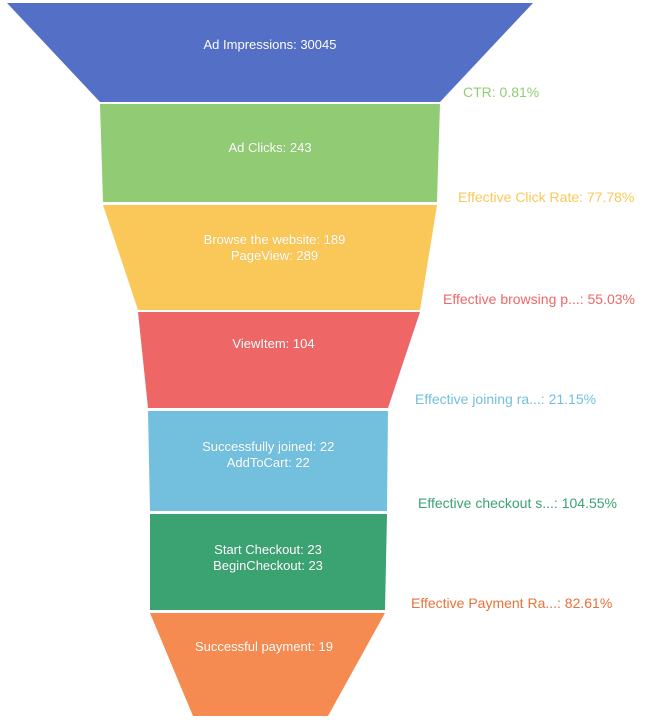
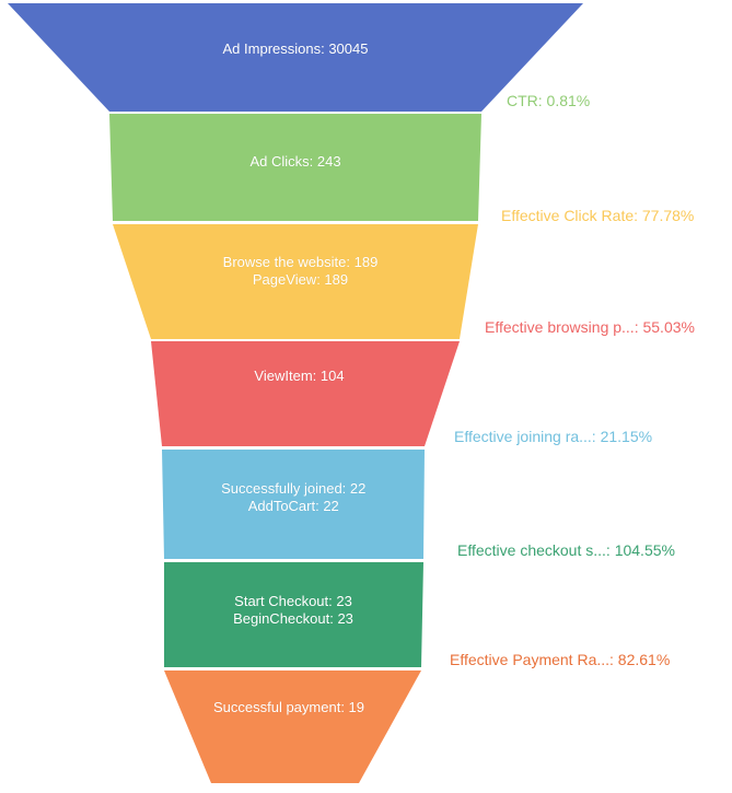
  Ad Impressions: 30045
  Ad Clicks: 243
  Browse the website: 189
- PageView: 289
+ PageView: 189
  ViewItem: 104
  Successfully joined: 22
  AddToCart: 22
  Start Checkout: 23
  BeginCheckout: 23
  Successful payment: 19
  CTR: 0.81%
  Effective Click Rate: 77.78%
  Effective browsing p...: 55.03%
  Effective joining ra...: 21.15%
  Effective checkout s...: 104.55%
  Effective Payment Ra...: 82.61%
